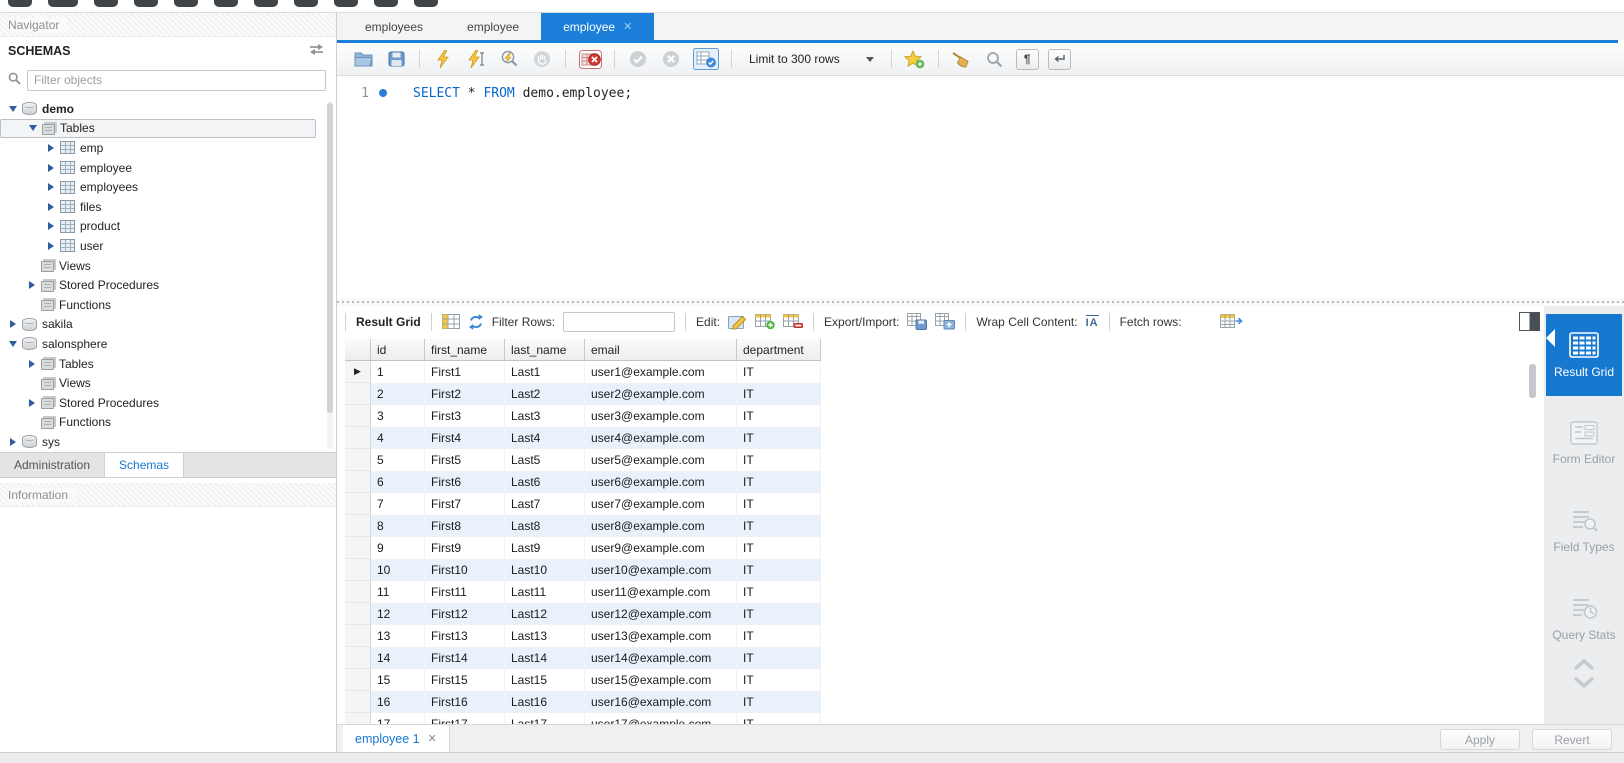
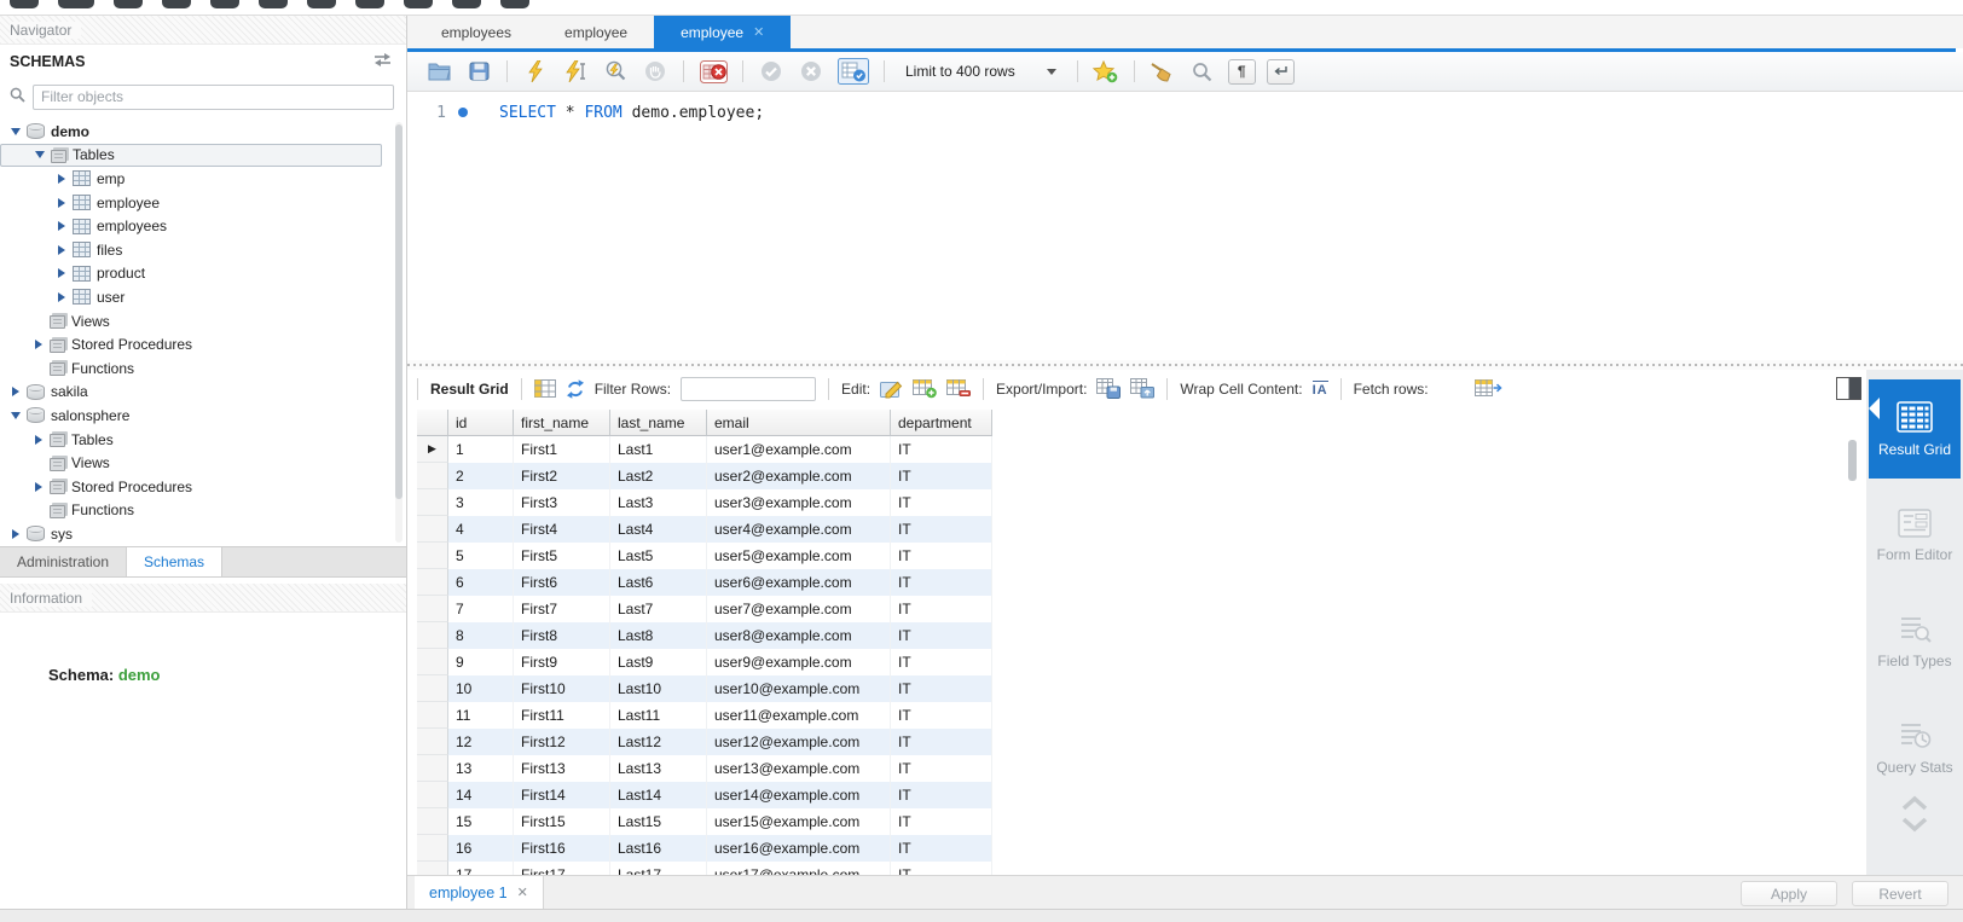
  Navigator
  SCHEMAS
  Filter objects
  demo
  Tables
  emp
  employee
  employees
  files
  product
  user
  Views
  Stored Procedures
  Functions
  sakila
  salonsphere
  Tables
  Views
  Stored Procedures
  Functions
  sys
  Administration
  Schemas
  Information
+ Schema: demo
  employees
  employee
  employee
  ✕
- Limit to 300 rows
+ Limit to 400 rows
  ¶
  1
  SELECT * FROM demo.employee;
  Result Grid
  Filter Rows:
  Edit:
  Export/Import:
  Wrap Cell Content:
  IA
  Fetch rows:
  id
  first_name
  last_name
  email
  department
  ▶
  1
  First1
  Last1
  user1@example.com
  IT
  2
  First2
  Last2
  user2@example.com
  IT
  3
  First3
  Last3
  user3@example.com
  IT
  4
  First4
  Last4
  user4@example.com
  IT
  5
  First5
  Last5
  user5@example.com
  IT
  6
  First6
  Last6
  user6@example.com
  IT
  7
  First7
  Last7
  user7@example.com
  IT
  8
  First8
  Last8
  user8@example.com
  IT
  9
  First9
  Last9
  user9@example.com
  IT
  10
  First10
  Last10
  user10@example.com
  IT
  11
  First11
  Last11
  user11@example.com
  IT
  12
  First12
  Last12
  user12@example.com
  IT
  13
  First13
  Last13
  user13@example.com
  IT
  14
  First14
  Last14
  user14@example.com
  IT
  15
  First15
  Last15
  user15@example.com
  IT
  16
  First16
  Last16
  user16@example.com
  IT
  Result Grid
  Form Editor
  Field Types
  Query Stats
  employee 1
  ✕
  Apply
  Revert
